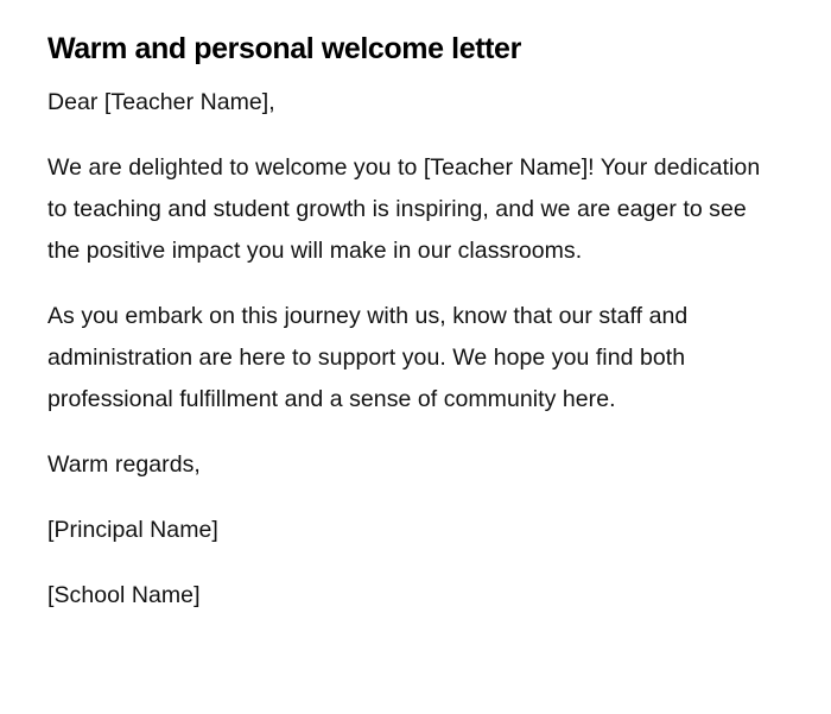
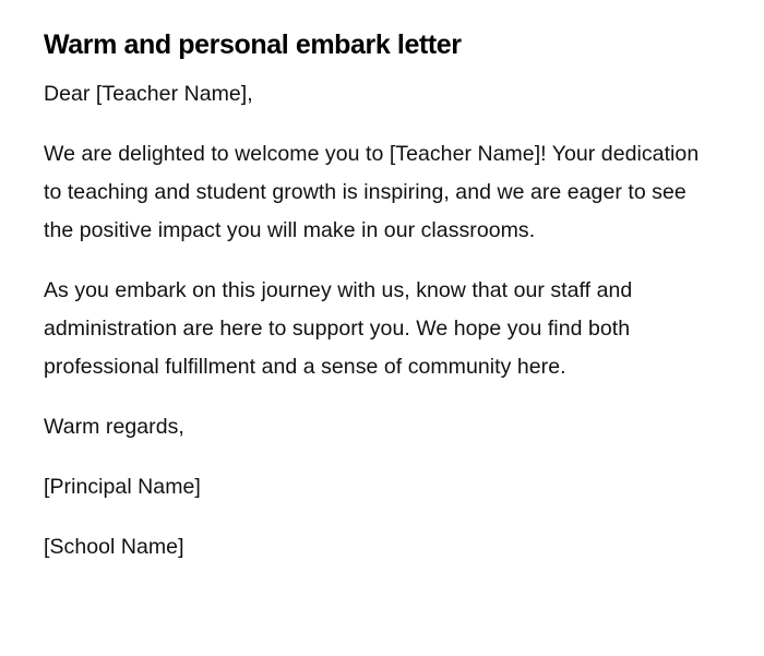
- Warm and personal welcome letter
+ Warm and personal embark letter
  Dear [Teacher Name],
  We are delighted to welcome you to [Teacher Name]! Your dedication to teaching and student growth is inspiring, and we are eager to see the positive impact you will make in our classrooms.
  As you embark on this journey with us, know that our staff and administration are here to support you. We hope you find both professional fulfillment and a sense of community here.
  Warm regards,
  [Principal Name]
  [School Name]
